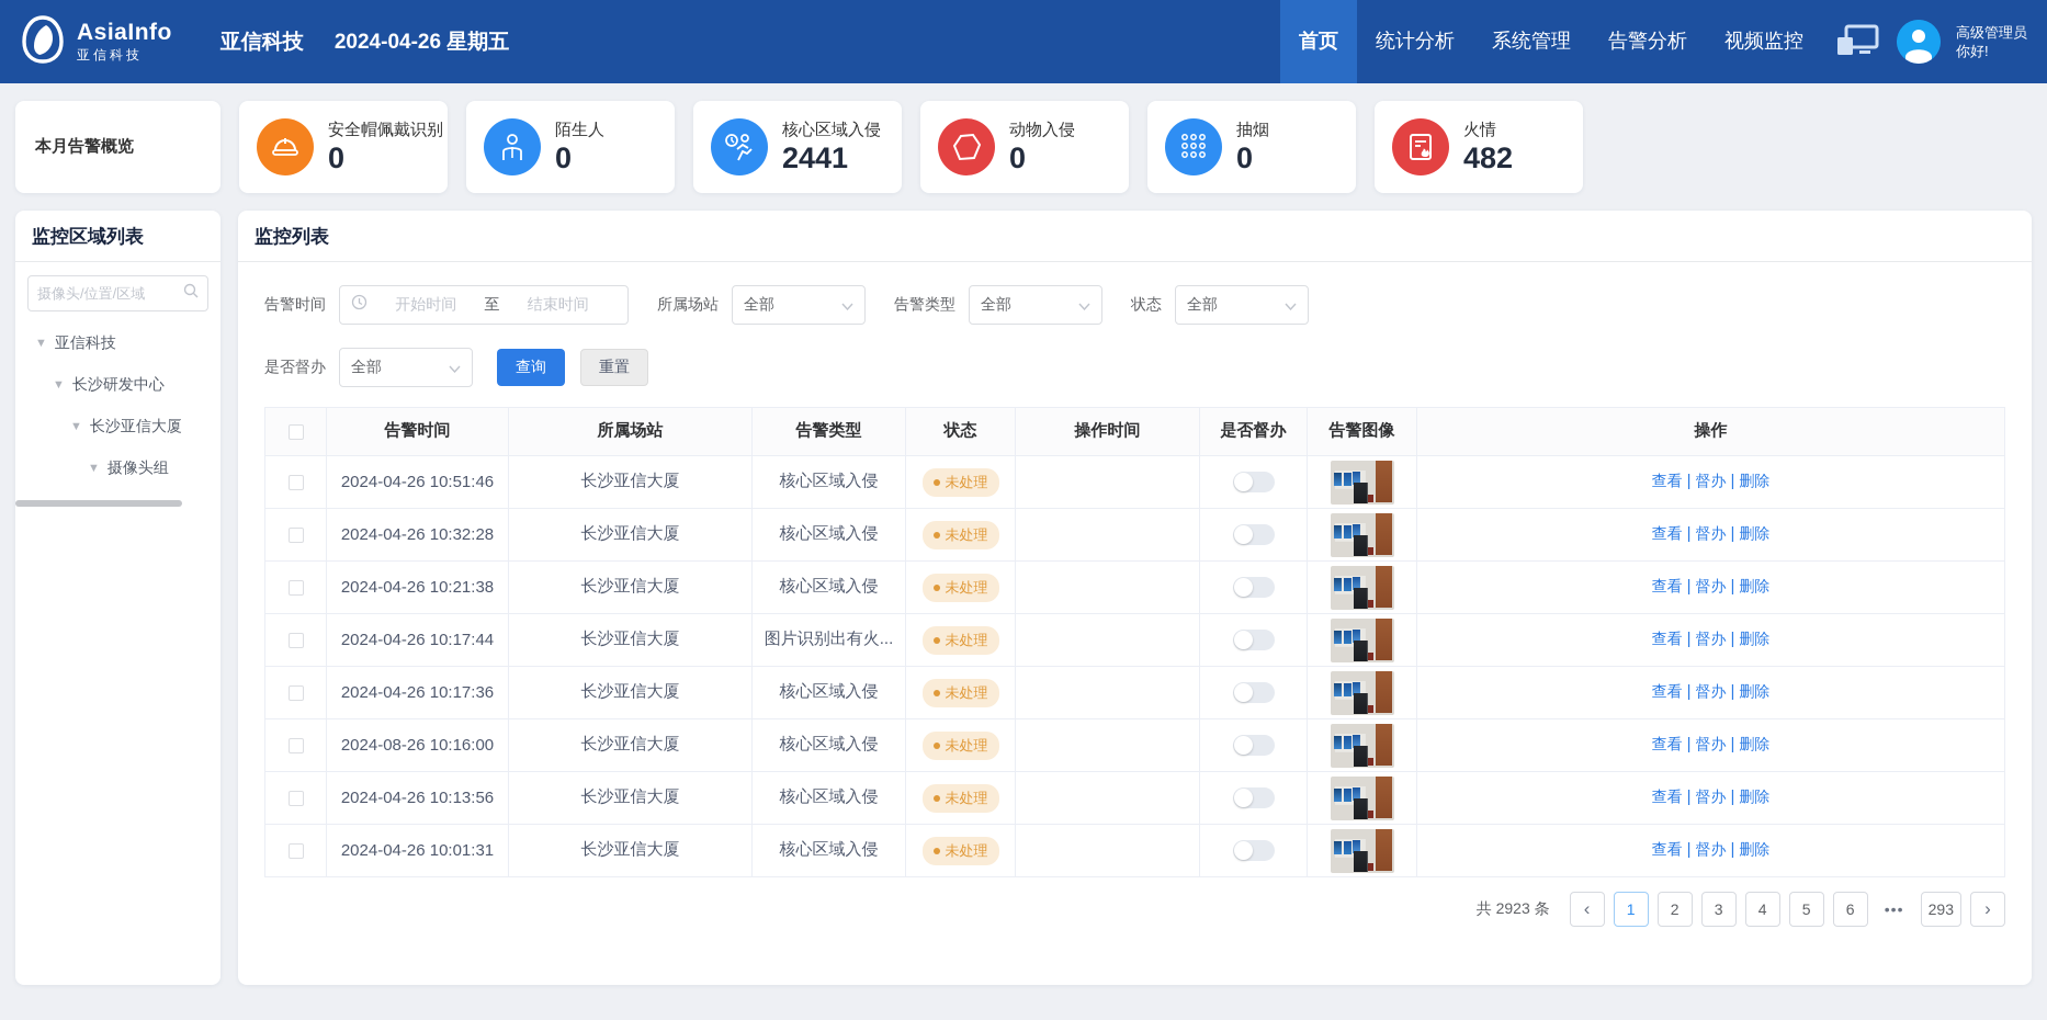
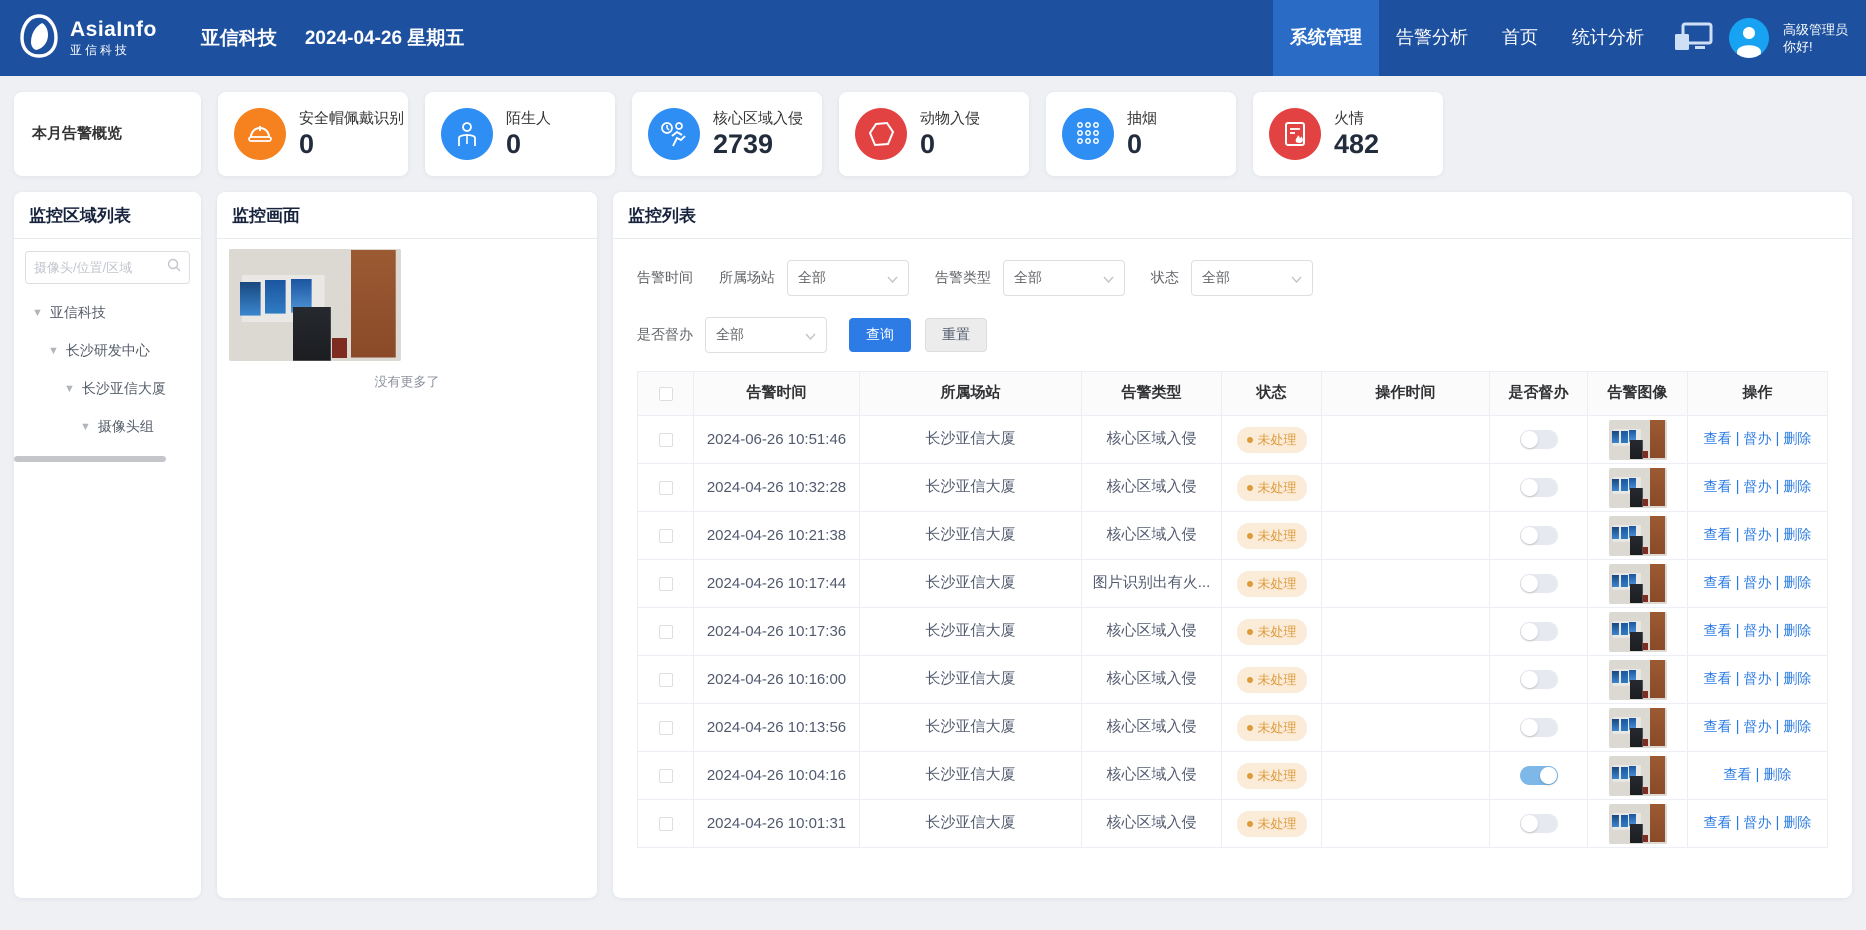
  AsiaInfo
  亚信科技
  亚信科技
  2024-04-26 星期五
- 首页
+ 系统管理
- 统计分析
+ 告警分析
- 系统管理
+ 首页
- 告警分析
+ 统计分析
- 视频监控
  高级管理员
  你好!
  本月告警概览
  安全帽佩戴识别
  0
  陌生人
  0
  核心区域入侵
- 2441
+ 2739
  动物入侵
  0
  抽烟
  0
  火情
  482
  监控区域列表
  摄像头/位置/区域
  ▼
  亚信科技
  ▼
  长沙研发中心
  ▼
  长沙亚信大厦
  ▼
  摄像头组
+ 监控画面
+ 没有更多了
  监控列表
  告警时间
- 开始时间
- 至
- 结束时间
  所属场站
  全部
  告警类型
  全部
  状态
  全部
  是否督办
  全部
  查询
  重置
  	告警时间	所属场站	告警类型	状态	操作时间	是否督办	告警图像	操作
- 	2024-04-26 10:51:46	长沙亚信大厦	核心区域入侵	未处理				查看 | 督办 | 删除
+ 	2024-06-26 10:51:46	长沙亚信大厦	核心区域入侵	未处理				查看 | 督办 | 删除
  	2024-04-26 10:32:28	长沙亚信大厦	核心区域入侵	未处理				查看 | 督办 | 删除
  	2024-04-26 10:21:38	长沙亚信大厦	核心区域入侵	未处理				查看 | 督办 | 删除
  	2024-04-26 10:17:44	长沙亚信大厦	图片识别出有火...	未处理				查看 | 督办 | 删除
  	2024-04-26 10:17:36	长沙亚信大厦	核心区域入侵	未处理				查看 | 督办 | 删除
- 	2024-08-26 10:16:00	长沙亚信大厦	核心区域入侵	未处理				查看 | 督办 | 删除
+ 	2024-04-26 10:16:00	长沙亚信大厦	核心区域入侵	未处理				查看 | 督办 | 删除
  	2024-04-26 10:13:56	长沙亚信大厦	核心区域入侵	未处理				查看 | 督办 | 删除
+ 	2024-04-26 10:04:16	长沙亚信大厦	核心区域入侵	未处理				查看 | 删除
  	2024-04-26 10:01:31	长沙亚信大厦	核心区域入侵	未处理				查看 | 督办 | 删除
- 共 2923 条
- ‹
- 1
- 2
- 3
- 4
- 5
- 6
- •••
- 293
- ›
